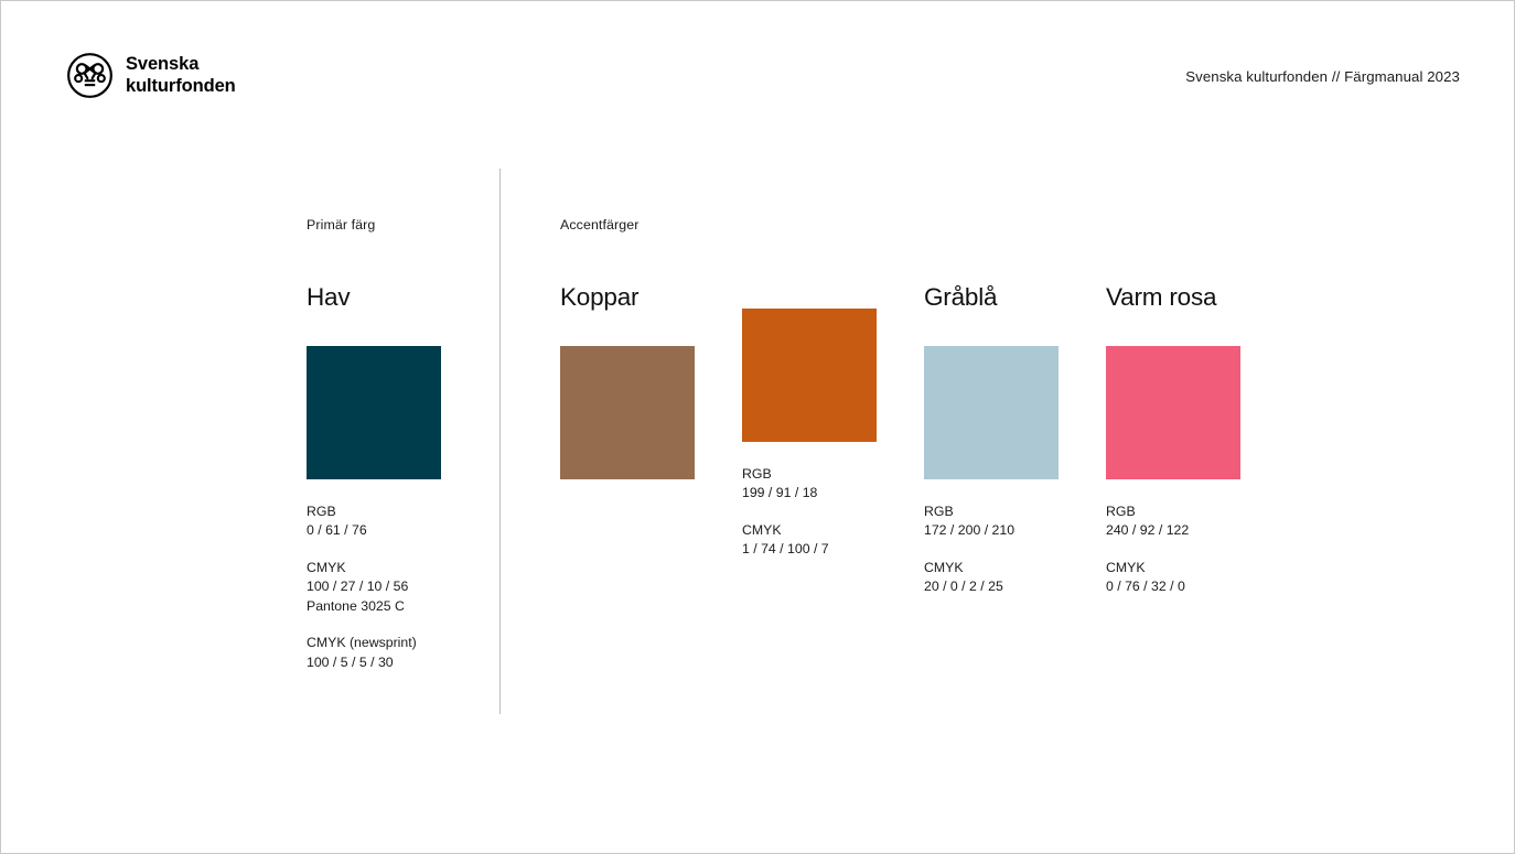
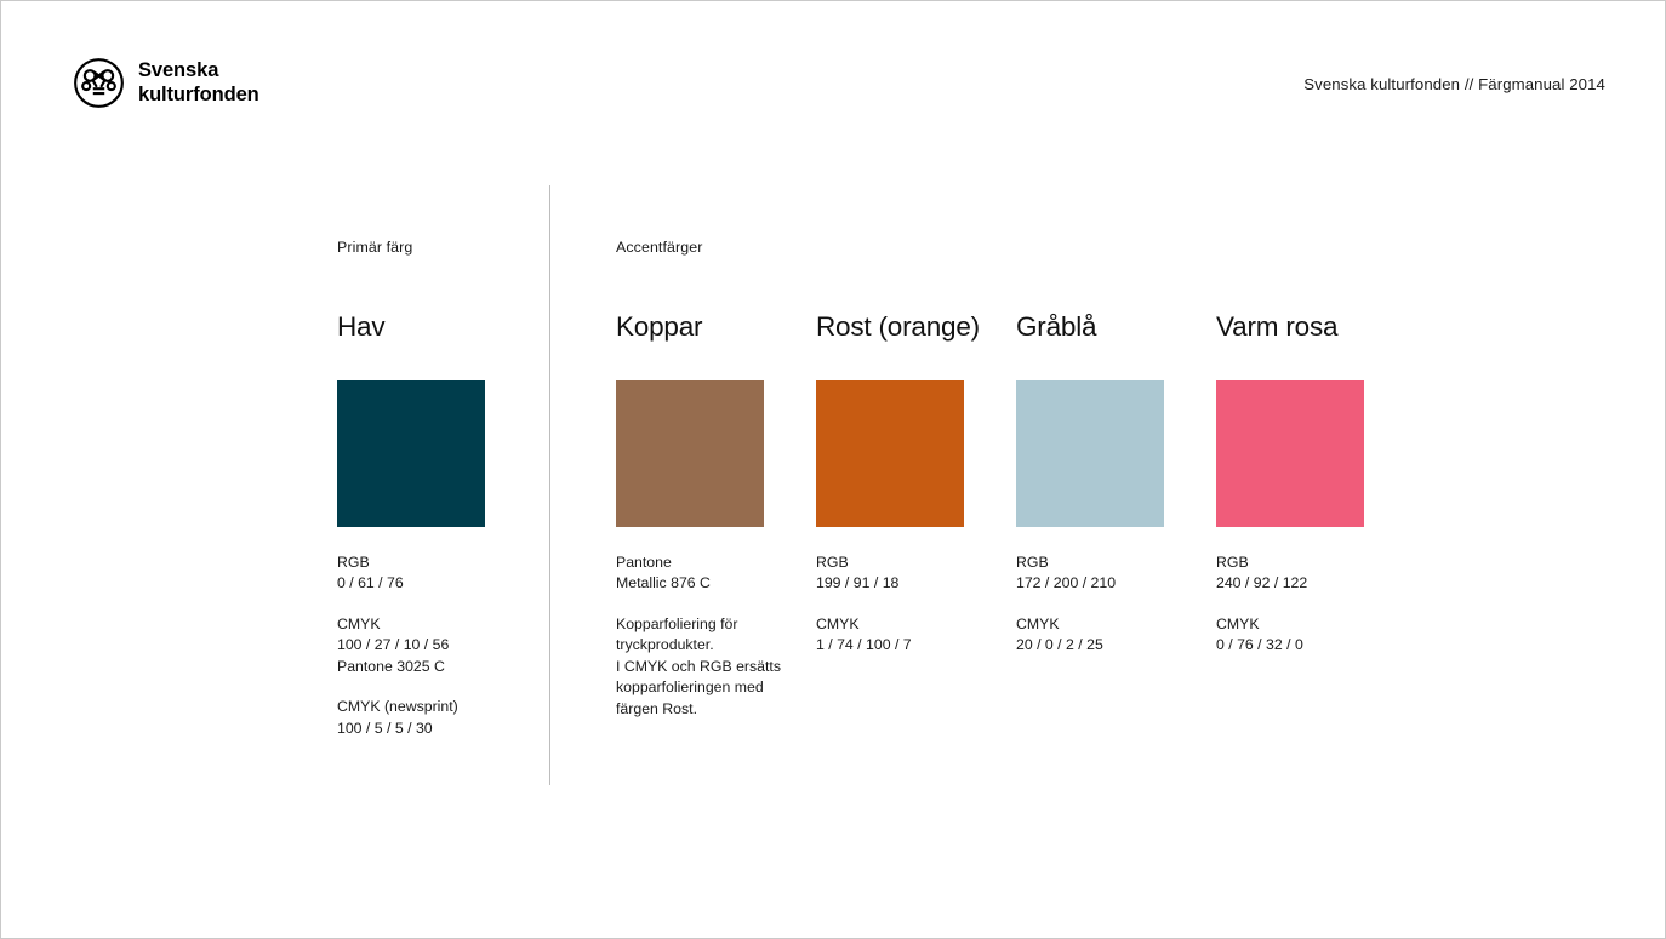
  Svenska
  kulturfonden
- Svenska kulturfonden // Färgmanual 2023
+ Svenska kulturfonden // Färgmanual 2014
  Primär färg
  Accentfärger
  Hav
  RGB
  0 / 61 / 76
  CMYK
  100 / 27 / 10 / 56
  Pantone 3025 C
  CMYK (newsprint)
  100 / 5 / 5 / 30
  Koppar
+ Pantone
+ Metallic 876 C
+ Kopparfoliering för
+ tryckprodukter.
+ I CMYK och RGB ersätts
+ kopparfolieringen med
+ färgen Rost.
+ Rost (orange)
  RGB
  199 / 91 / 18
  CMYK
  1 / 74 / 100 / 7
  Gråblå
  RGB
  172 / 200 / 210
  CMYK
  20 / 0 / 2 / 25
  Varm rosa
  RGB
  240 / 92 / 122
  CMYK
  0 / 76 / 32 / 0
